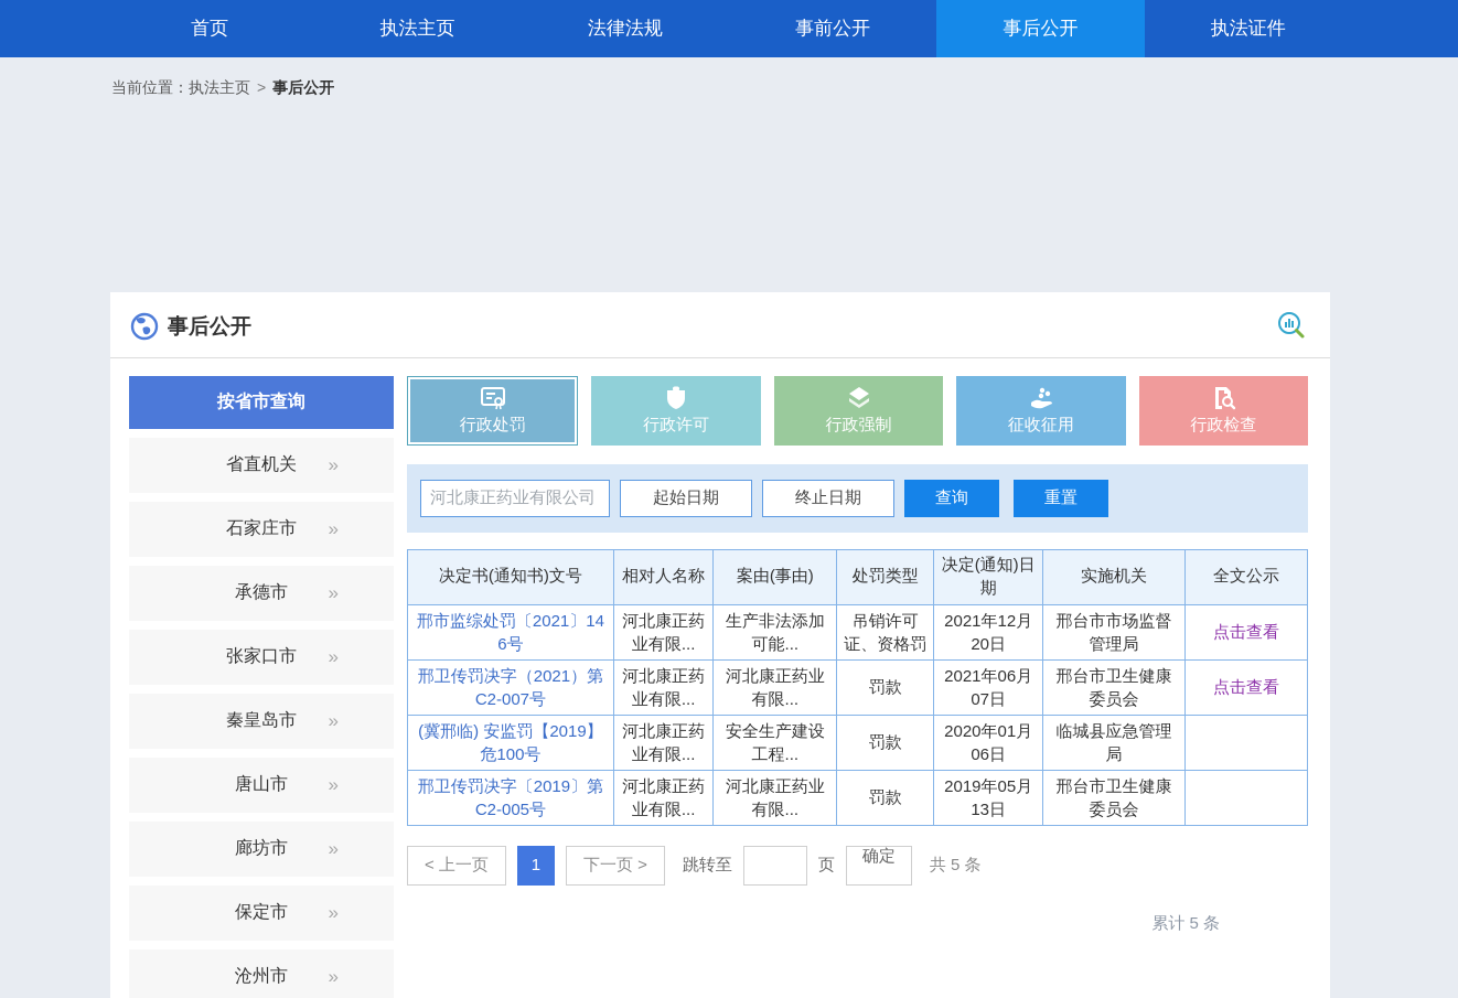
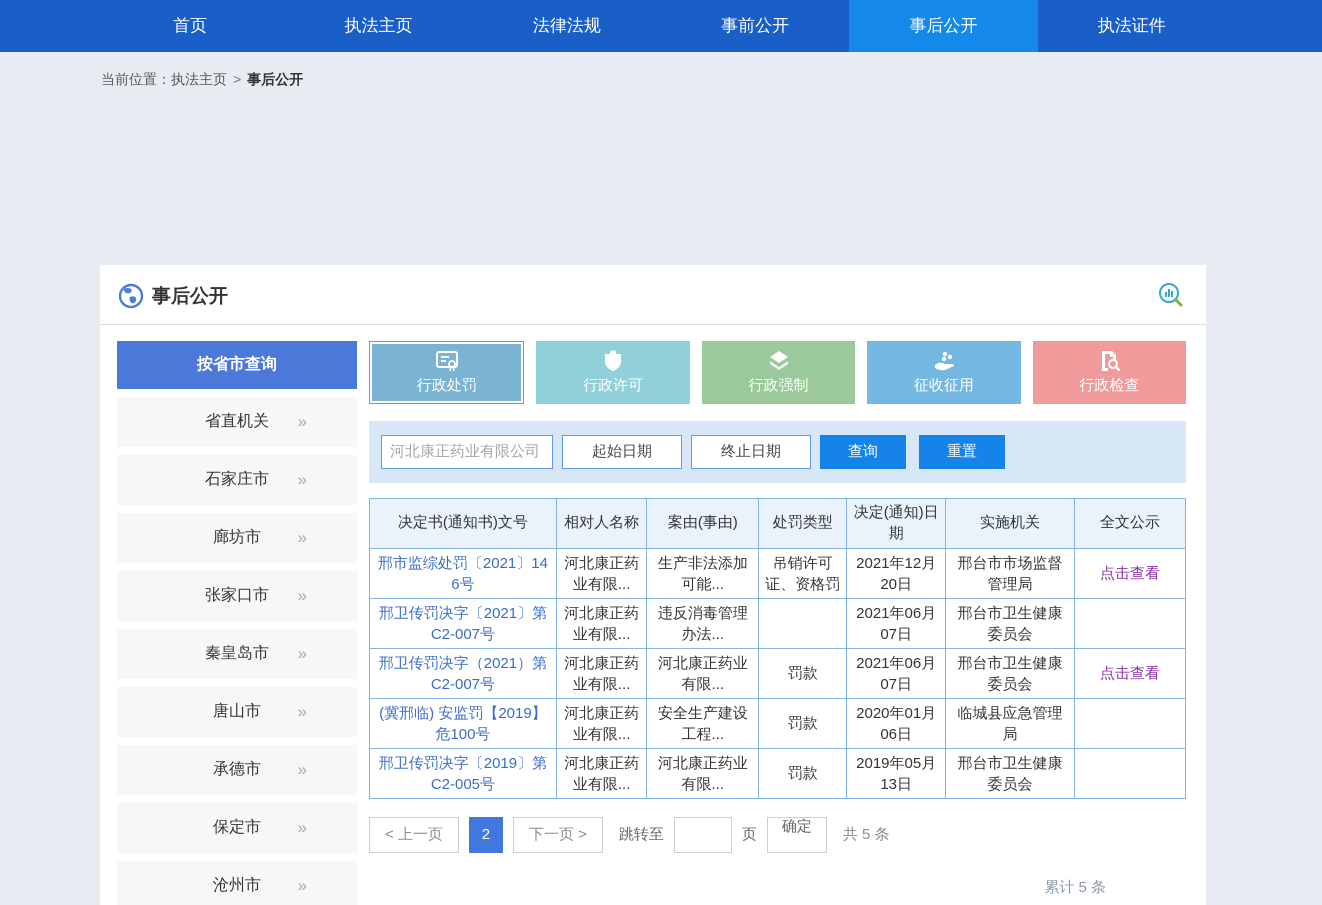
  首页
  执法主页
  法律法规
  事前公开
  事后公开
  执法证件
  当前位置：执法主页 > 事后公开
  事后公开
  按省市查询
  省直机关
  »
  石家庄市
  »
- 承德市
+ 廊坊市
  »
  张家口市
  »
  秦皇岛市
  »
  唐山市
  »
- 廊坊市
+ 承德市
  »
  保定市
  »
  沧州市
  »
  行政处罚
  行政许可
  行政强制
  征收征用
  行政检查
  河北康正药业有限公司
  起始日期
  终止日期
  查询
  重置
  决定书(通知书)文号	相对人名称	案由(事由)	处罚类型	决定(通知)日期	实施机关	全文公示
  邢市监综处罚〔2021〕146号	河北康正药业有限...	生产非法添加可能...	吊销许可证、资格罚	2021年12月20日	邢台市市场监督管理局	点击查看
+ 邢卫传罚决字〔2021〕第C2-007号	河北康正药业有限...	违反消毒管理办法...		2021年06月07日	邢台市卫生健康委员会
  邢卫传罚决字（2021）第C2-007号	河北康正药业有限...	河北康正药业有限...	罚款	2021年06月07日	邢台市卫生健康委员会	点击查看
  (冀邢临) 安监罚【2019】危100号	河北康正药业有限...	安全生产建设工程...	罚款	2020年01月06日	临城县应急管理局
  邢卫传罚决字〔2019〕第C2-005号	河北康正药业有限...	河北康正药业有限...	罚款	2019年05月13日	邢台市卫生健康委员会
  < 上一页
- 1
+ 2
  下一页 >
  跳转至
  页
  确定
  共 5 条
  累计 5 条
